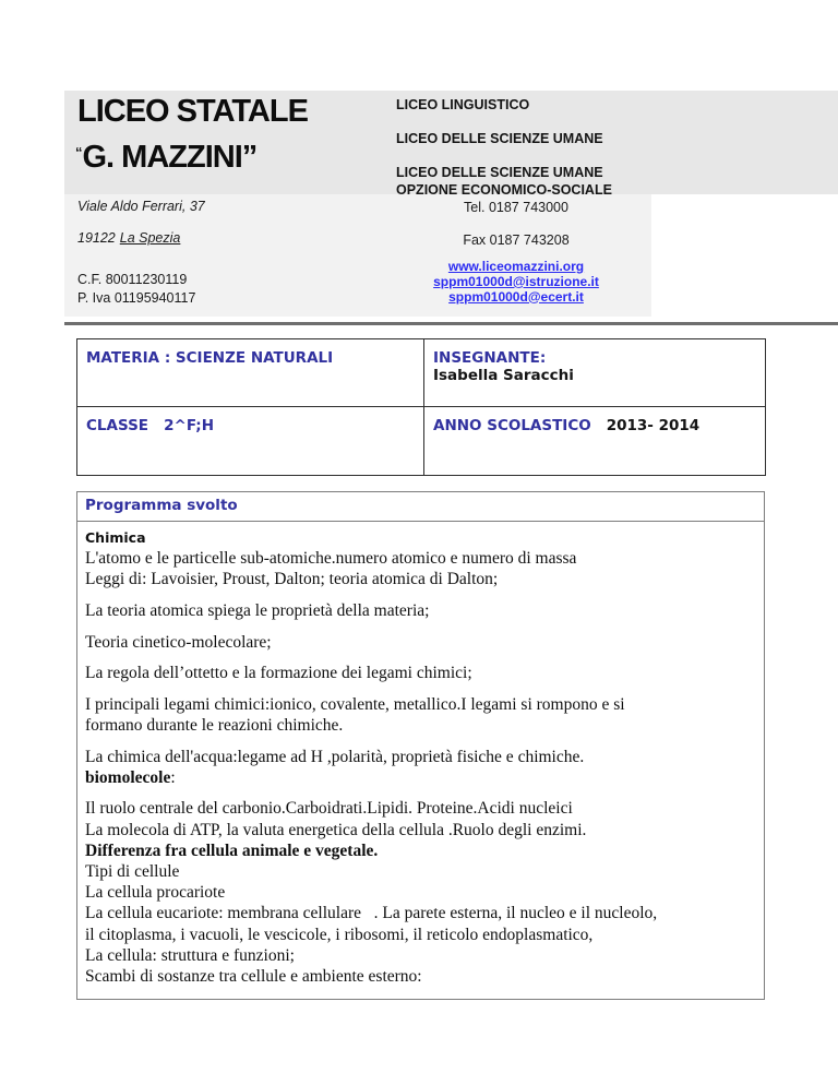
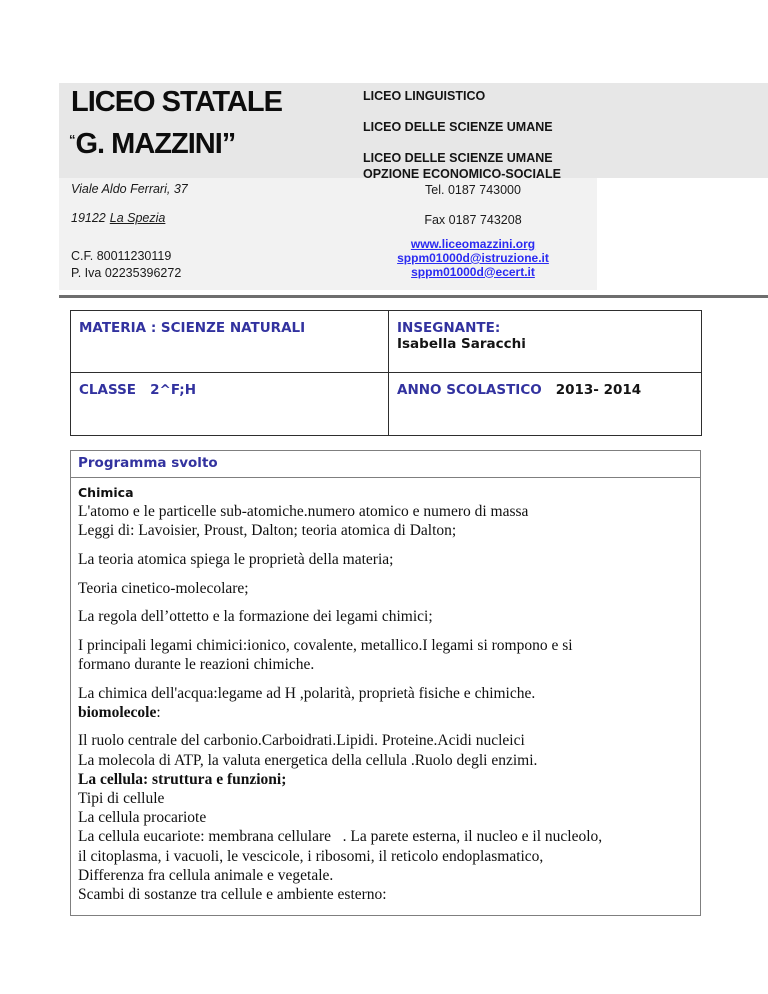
  LICEO STATALE
  “G. MAZZINI”
  LICEO LINGUISTICO
  LICEO DELLE SCIENZE UMANE
  LICEO DELLE SCIENZE UMANE
  OPZIONE ECONOMICO-SOCIALE
  Viale Aldo Ferrari, 37
  19122 La Spezia
  C.F. 80011230119
- P. Iva 01195940117
+ P. Iva 02235396272
  Tel. 0187 743000
  Fax 0187 743208
  www.liceomazzini.org
  sppm01000d@istruzione.it
  sppm01000d@ecert.it
  MATERIA : SCIENZE NATURALI	INSEGNANTE: Isabella Saracchi
  CLASSE 2^F;H	ANNO SCOLASTICO 2013- 2014
  Programma svolto
  Chimica
  L'atomo e le particelle sub-atomiche.numero atomico e numero di massa
  Leggi di: Lavoisier, Proust, Dalton; teoria atomica di Dalton;
  La teoria atomica spiega le proprietà della materia;
  Teoria cinetico-molecolare;
  La regola dell’ottetto e la formazione dei legami chimici;
  I principali legami chimici:ionico, covalente, metallico.I legami si rompono e si
  formano durante le reazioni chimiche.
  La chimica dell'acqua:legame ad H ,polarità, proprietà fisiche e chimiche.
  biomolecole:
  Il ruolo centrale del carbonio.Carboidrati.Lipidi. Proteine.Acidi nucleici
  La molecola di ATP, la valuta energetica della cellula .Ruolo degli enzimi.
- Differenza fra cellula animale e vegetale.
+ La cellula: struttura e funzioni;
  Tipi di cellule
  La cellula procariote
  La cellula eucariote: membrana cellulare . La parete esterna, il nucleo e il nucleolo,
  il citoplasma, i vacuoli, le vescicole, i ribosomi, il reticolo endoplasmatico,
- La cellula: struttura e funzioni;
+ Differenza fra cellula animale e vegetale.
  Scambi di sostanze tra cellule e ambiente esterno:
